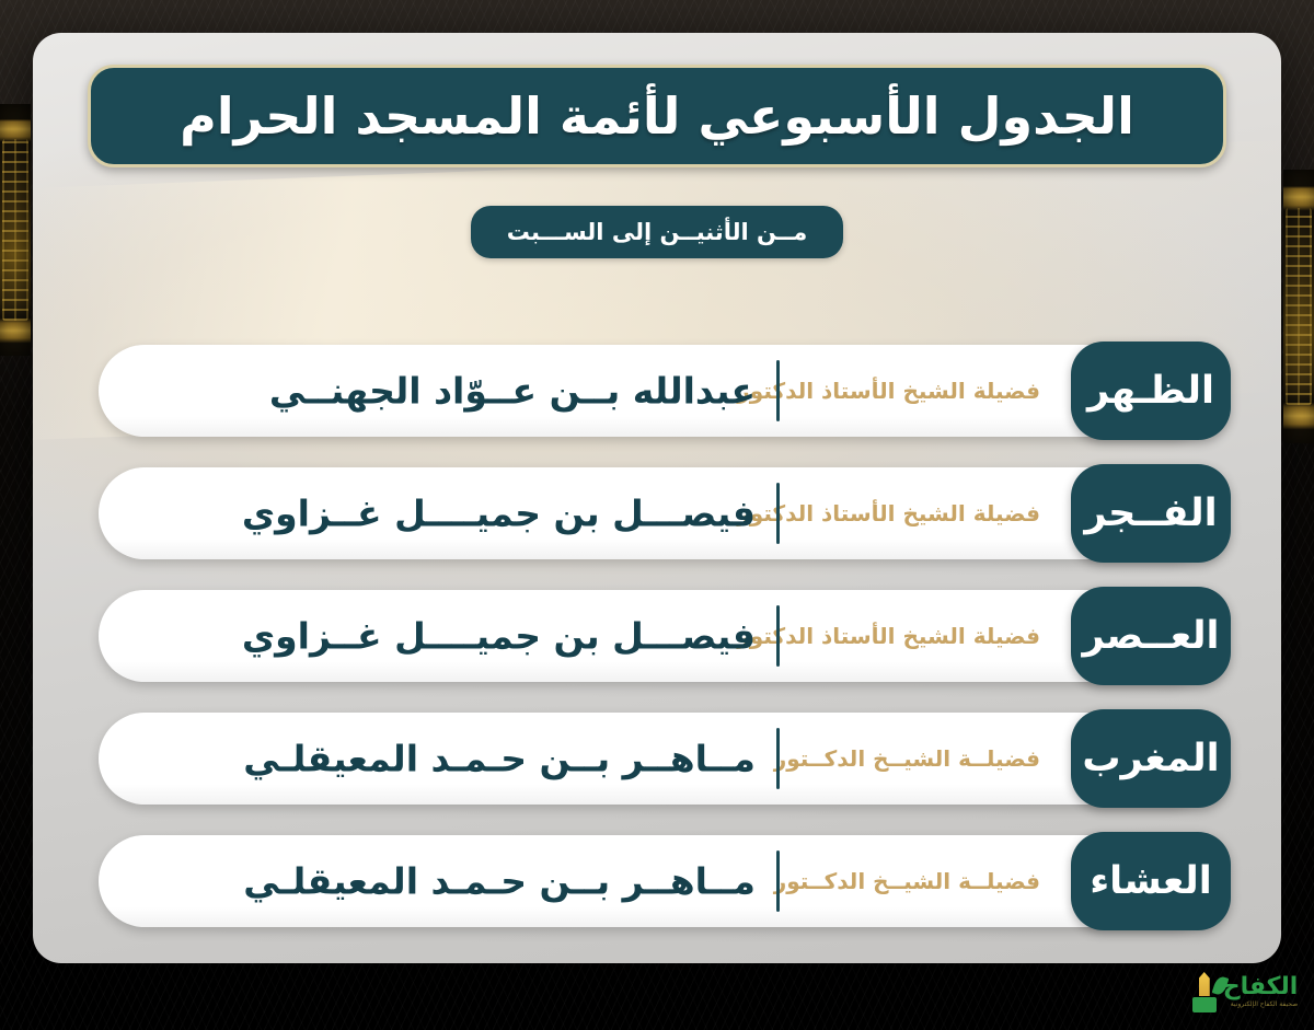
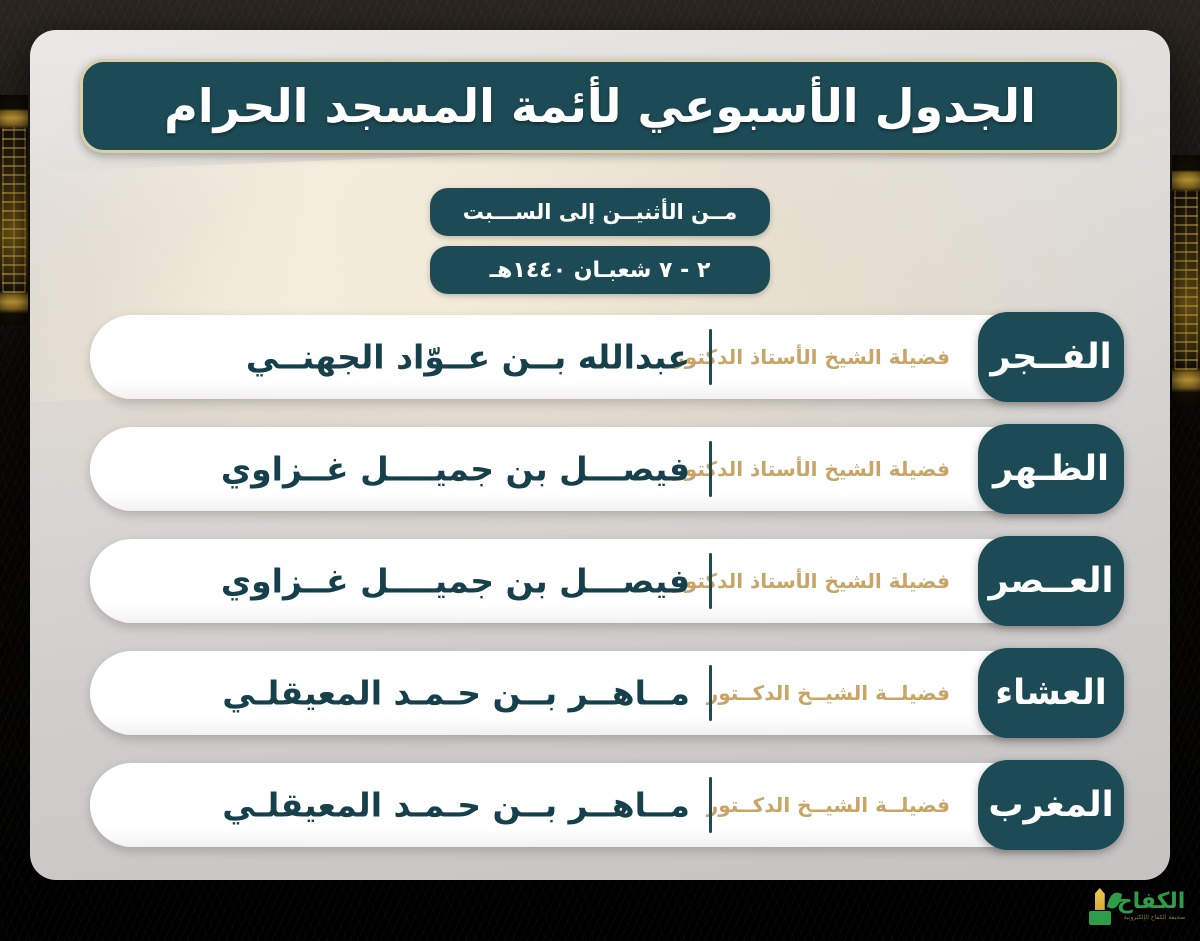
  الجدول الأسبوعي لأئمة المسجد الحرام
  مــن الأثنيــن إلى الســـبت
+ ٢ - ٧ شعبـان ١٤٤٠هـ
- الظـهر
+ الفــجر
  فضيلة الشيخ الأستاذ الدتور
  عبدالله بــن عــوّاد الجهنــي
- الفــجر
+ الظـهر
  فضيلة الشيخ الأستاذ الدتور
  فيصـــل بن جميــــل غــزاوي
  العــصر
  فضيلة الشيخ الأستاذ الدتور
  فيصـــل بن جميــــل غــزاوي
- المغرب
+ العشاء
  فضيلــة الشيــخ الدكــتور
  مــاهــر بــن حـمـد المعيقلـي
- العشاء
+ المغرب
  فضيلــة الشيــخ الدكــتور
  مــاهــر بــن حـمـد المعيقلـي
  الكفاح
